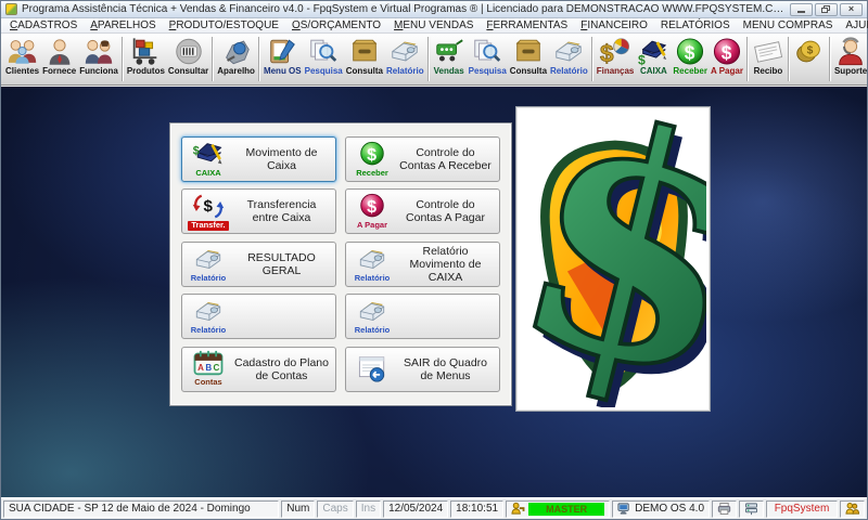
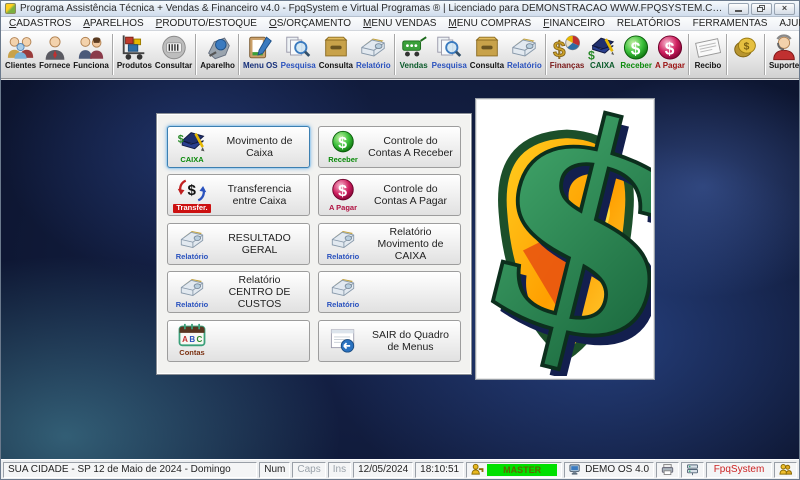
  Programa Assistência Técnica + Vendas & Financeiro v4.0 - FpqSystem e Virtual Programas ® | Licenciado para DEMONSTRACAO WWW.FPQSYSTEM.CO
  ×
  CADASTROS
  APARELHOS
  PRODUTO/ESTOQUE
  OS/ORÇAMENTO
  MENU VENDAS
- FERRAMENTAS
+ MENU COMPRAS
  FINANCEIRO
  RELATÓRIOS
- MENU COMPRAS
+ FERRAMENTAS
  Clientes
  Fornece
  Funciona
  Produtos
  Consultar
  Aparelho
  Menu OS
  Pesquisa
  Consulta
  Relatório
  Vendas
  Pesquisa
  Consulta
  Relatório
  $
  Finanças
  $
  CAIXA
  $
  Receber
  $
  A Pagar
  Recibo
  $
  Suporte
  $
  CAIXA
  Movimento de Caixa
  $
  Receber
  Controle do Contas A Receber
  $
  Transfer.
  Transferencia entre Caixa
  $
  A Pagar
  Controle do Contas A Pagar
  Relatório
  RESULTADO GERAL
  Relatório
  Relatório Movimento de CAIXA
  Relatório
+ Relatório CENTRO DE CUSTOS
  Relatório
  A
  B
  C
  Contas
- Cadastro do Plano de Contas
  SAIR do Quadro de Menus
  SUA CIDADE - SP 12 de Maio de 2024 - Domingo
  Num
  Caps
  Ins
  12/05/2024
  18:10:51
  MASTER
  DEMO OS 4.0
  FpqSystem
